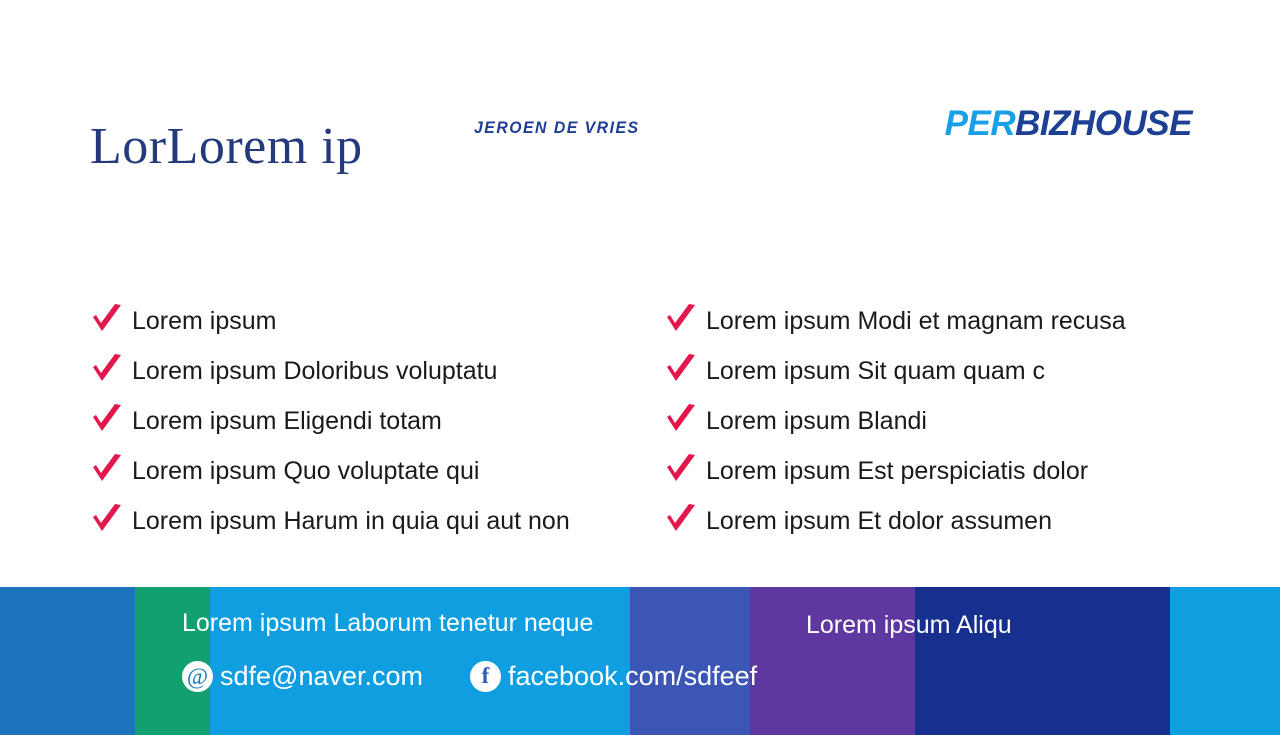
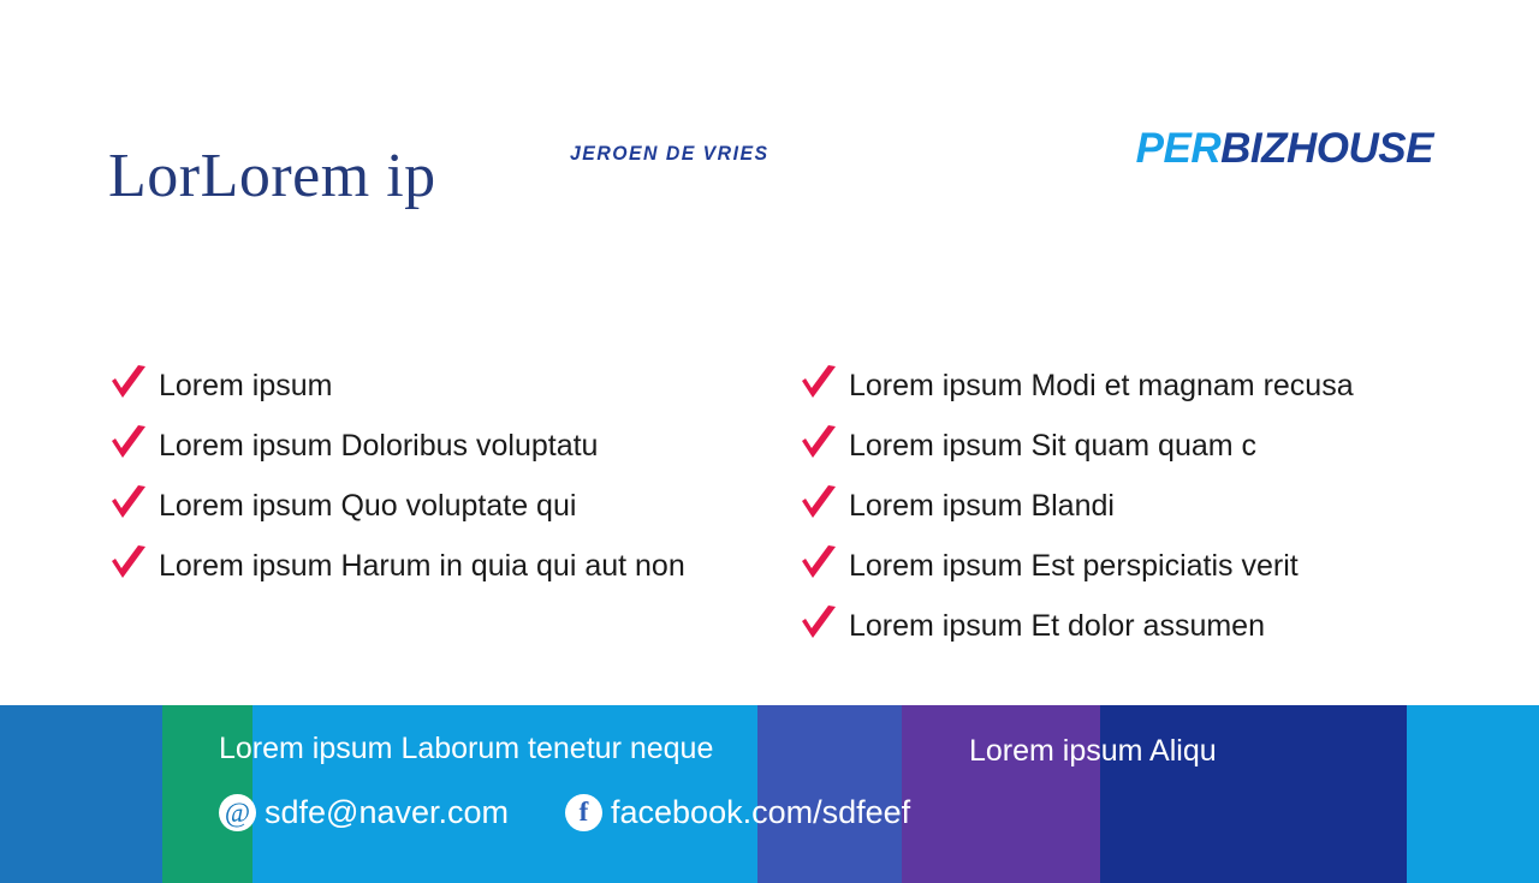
  LorLorem ip
  JEROEN DE VRIES
  PERBIZHOUSE
  Lorem ipsum
  Lorem ipsum Doloribus voluptatu
- Lorem ipsum Eligendi totam
  Lorem ipsum Quo voluptate qui
  Lorem ipsum Harum in quia qui aut non
  Lorem ipsum Modi et magnam recusa
  Lorem ipsum Sit quam quam c
  Lorem ipsum Blandi
- Lorem ipsum Est perspiciatis dolor
+ Lorem ipsum Est perspiciatis verit
  Lorem ipsum Et dolor assumen
  Lorem ipsum Laborum tenetur neque
  Lorem ipsum Aliqu
  @
  sdfe@naver.com
  f
  facebook.com/sdfeef
